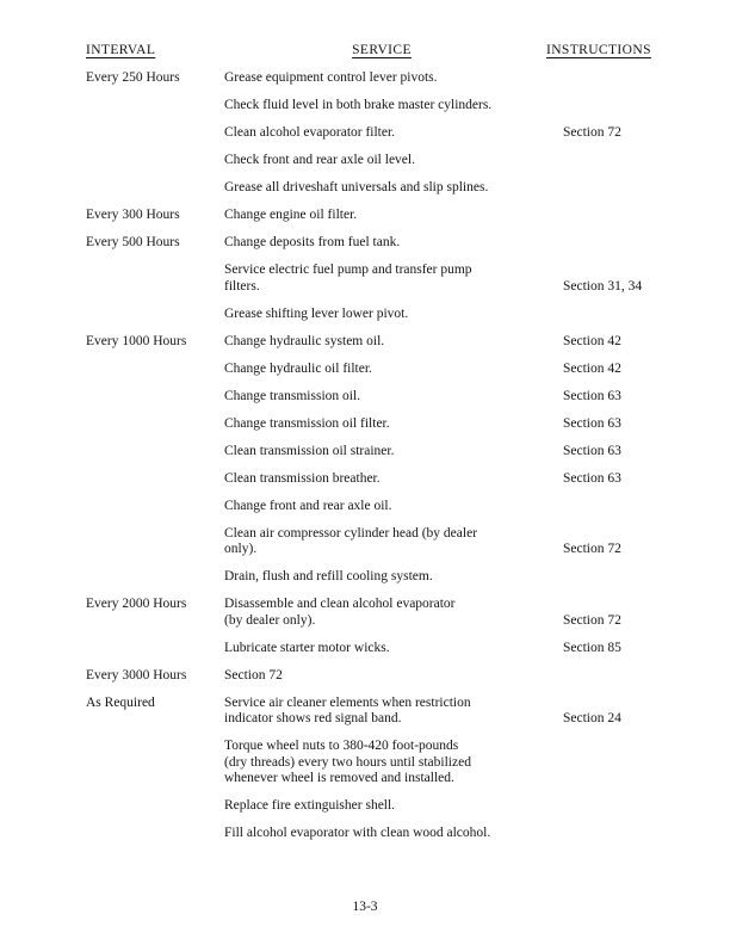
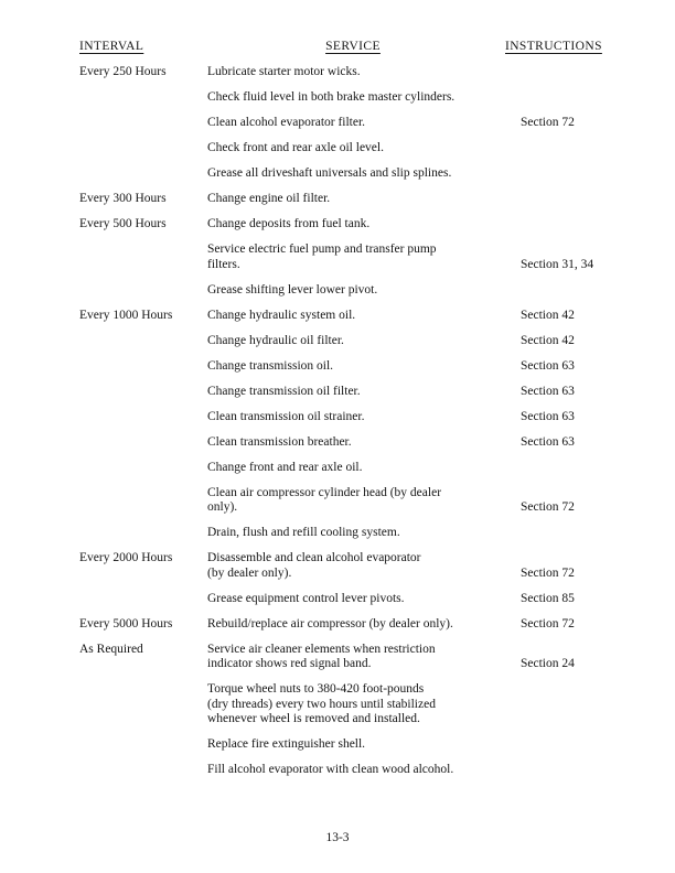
  INTERVAL
  SERVICE
  INSTRUCTIONS
  Every 250 Hours
- Grease equipment control lever pivots.
+ Lubricate starter motor wicks.
  Check fluid level in both brake master cylinders.
  Clean alcohol evaporator filter.
  Section 72
  Check front and rear axle oil level.
  Grease all driveshaft universals and slip splines.
  Every 300 Hours
  Change engine oil filter.
  Every 500 Hours
  Change deposits from fuel tank.
  Service electric fuel pump and transfer pump
  filters.
  Section 31, 34
  Grease shifting lever lower pivot.
  Every 1000 Hours
  Change hydraulic system oil.
  Section 42
  Change hydraulic oil filter.
  Section 42
  Change transmission oil.
  Section 63
  Change transmission oil filter.
  Section 63
  Clean transmission oil strainer.
  Section 63
  Clean transmission breather.
  Section 63
  Change front and rear axle oil.
  Clean air compressor cylinder head (by dealer
  only).
  Section 72
  Drain, flush and refill cooling system.
  Every 2000 Hours
  Disassemble and clean alcohol evaporator
  (by dealer only).
  Section 72
- Lubricate starter motor wicks.
+ Grease equipment control lever pivots.
  Section 85
- Every 3000 Hours
+ Every 5000 Hours
+ Rebuild/replace air compressor (by dealer only).
  Section 72
  As Required
  Service air cleaner elements when restriction
  indicator shows red signal band.
  Section 24
  Torque wheel nuts to 380-420 foot-pounds
  (dry threads) every two hours until stabilized
  whenever wheel is removed and installed.
  Replace fire extinguisher shell.
  Fill alcohol evaporator with clean wood alcohol.
  13-3
